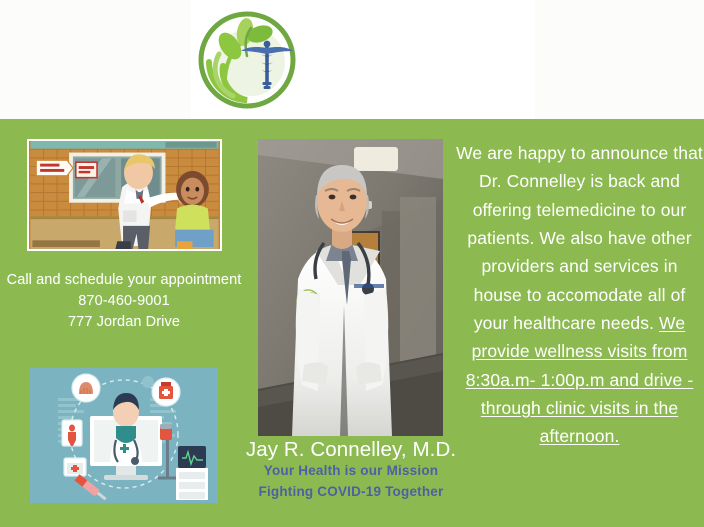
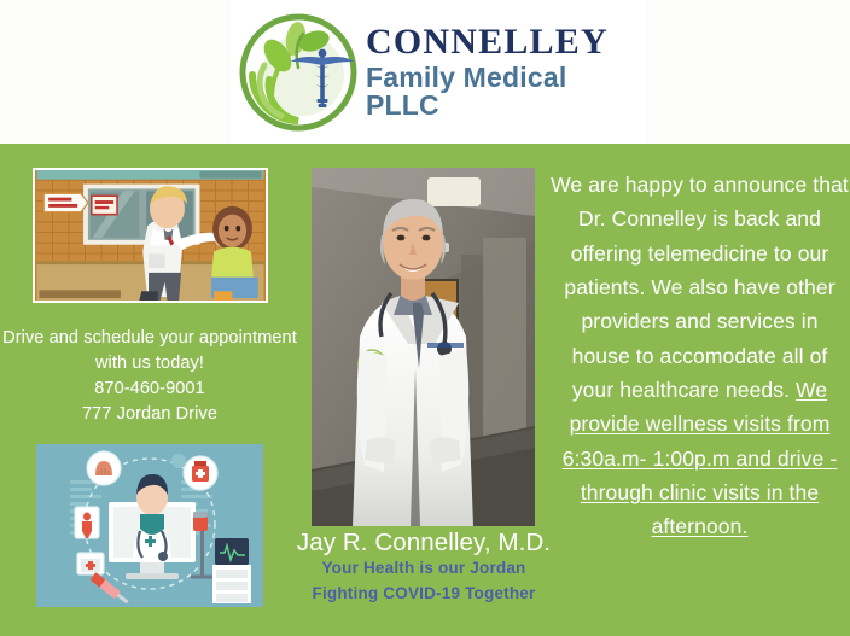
+ CONNELLEY
+ Family Medical PLLC
- Call and schedule your appointment
+ Drive and schedule your appointment
+ with us today!
  870-460-9001
  777 Jordan Drive
  Jay R. Connelley, M.D.
- Your Health is our Mission
+ Your Health is our Jordan
  Fighting COVID-19 Together
- We are happy to announce that Dr. Connelley is back and offering telemedicine to our patients. We also have other providers and services in house to accomodate all of your healthcare needs. We provide wellness visits from 8:30a.m- 1:00p.m and drive - through clinic visits in the afternoon.
+ We are happy to announce that Dr. Connelley is back and offering telemedicine to our patients. We also have other providers and services in house to accomodate all of your healthcare needs. We provide wellness visits from 6:30a.m- 1:00p.m and drive - through clinic visits in the afternoon.
